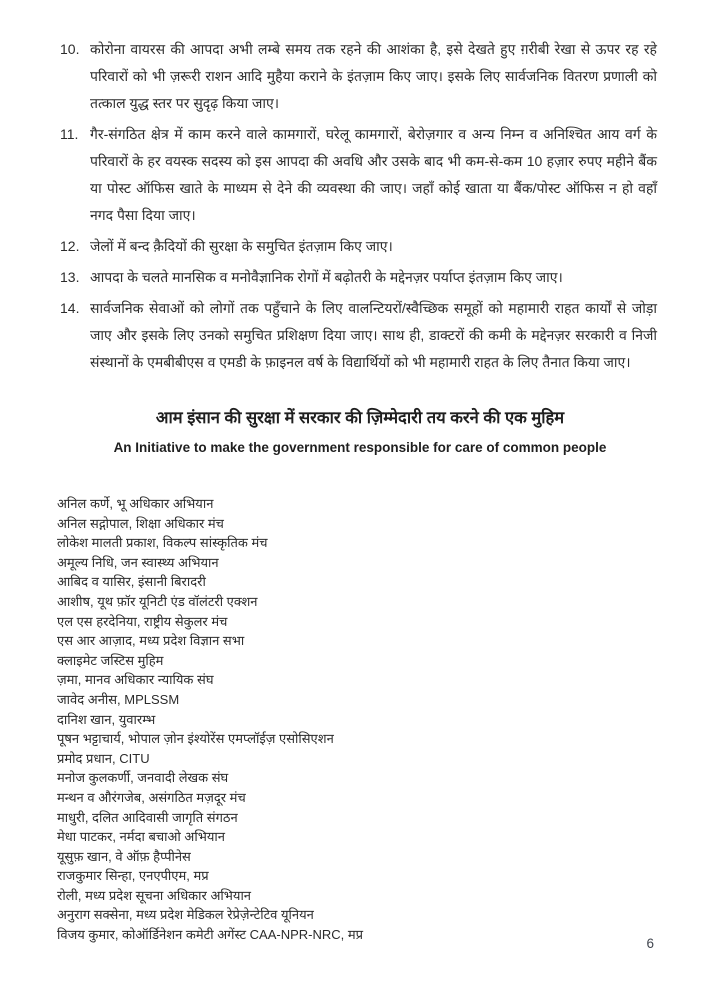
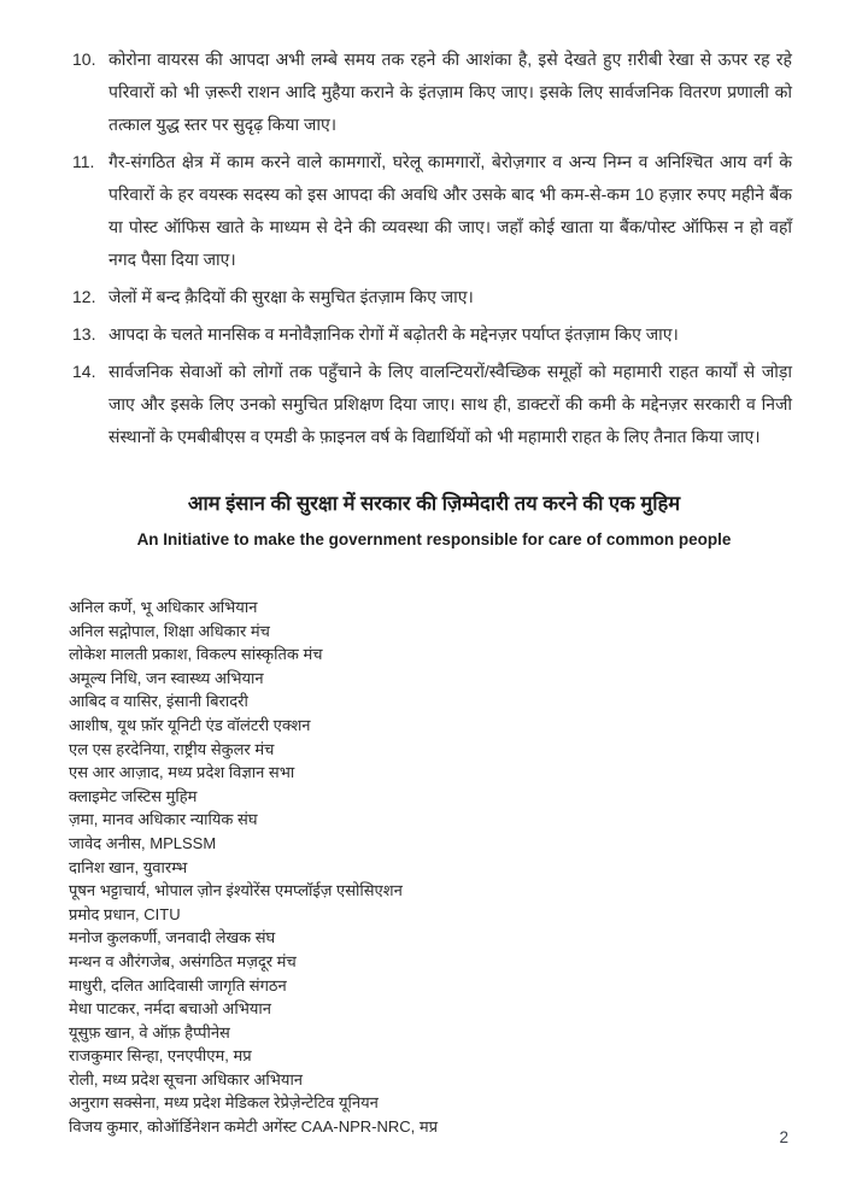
  10.
  कोरोना वायरस की आपदा अभी लम्बे समय तक रहने की आशंका है, इसे देखते हुए ग़रीबी रेखा से ऊपर रह रहे परिवारों को भी ज़रूरी राशन आदि मुहैया कराने के इंतज़ाम किए जाए। इसके लिए सार्वजनिक वितरण प्रणाली को तत्काल युद्ध स्तर पर सुदृढ़ किया जाए।
  11.
  गैर-संगठित क्षेत्र में काम करने वाले कामगारों, घरेलू कामगारों, बेरोज़गार व अन्य निम्न व अनिश्चित आय वर्ग के परिवारों के हर वयस्क सदस्य को इस आपदा की अवधि और उसके बाद भी कम-से-कम 10 हज़ार रुपए महीने बैंक या पोस्ट ऑफिस खाते के माध्यम से देने की व्यवस्था की जाए। जहाँ कोई खाता या बैंक/पोस्ट ऑफिस न हो वहाँ नगद पैसा दिया जाए।
  12.
  जेलों में बन्द क़ैदियों की सुरक्षा के समुचित इंतज़ाम किए जाए।
  13.
  आपदा के चलते मानसिक व मनोवैज्ञानिक रोगों में बढ़ोतरी के मद्देनज़र पर्याप्त इंतज़ाम किए जाए।
  14.
  सार्वजनिक सेवाओं को लोगों तक पहुँचाने के लिए वालन्टियरों/स्वैच्छिक समूहों को महामारी राहत कार्यों से जोड़ा जाए और इसके लिए उनको समुचित प्रशिक्षण दिया जाए। साथ ही, डाक्टरों की कमी के मद्देनज़र सरकारी व निजी संस्थानों के एमबीबीएस व एमडी के फ़ाइनल वर्ष के विद्यार्थियों को भी महामारी राहत के लिए तैनात किया जाए।
  आम इंसान की सुरक्षा में सरकार की ज़िम्मेदारी तय करने की एक मुहिम
  An Initiative to make the government responsible for care of common people
  अनिल कर्णे, भू अधिकार अभियान
  अनिल सद्गोपाल, शिक्षा अधिकार मंच
  लोकेश मालती प्रकाश, विकल्प सांस्कृतिक मंच
  अमूल्य निधि, जन स्वास्थ्य अभियान
  आबिद व यासिर, इंसानी बिरादरी
  आशीष, यूथ फ़ॉर यूनिटी एंड वॉलंटरी एक्शन
  एल एस हरदेनिया, राष्ट्रीय सेकुलर मंच
  एस आर आज़ाद, मध्य प्रदेश विज्ञान सभा
  क्लाइमेट जस्टिस मुहिम
  ज़मा, मानव अधिकार न्यायिक संघ
  जावेद अनीस, MPLSSM
  दानिश खान, युवारम्भ
  पूषन भट्टाचार्य, भोपाल ज़ोन इंश्योरेंस एमप्लॉईज़ एसोसिएशन
  प्रमोद प्रधान, CITU
  मनोज कुलकर्णी, जनवादी लेखक संघ
  मन्थन व औरंगजेब, असंगठित मज़दूर मंच
  माधुरी, दलित आदिवासी जागृति संगठन
  मेधा पाटकर, नर्मदा बचाओ अभियान
  यूसुफ़ खान, वे ऑफ़ हैप्पीनेस
  राजकुमार सिन्हा, एनएपीएम, मप्र
  रोली, मध्य प्रदेश सूचना अधिकार अभियान
  अनुराग सक्सेना, मध्य प्रदेश मेडिकल रेप्रेज़ेन्टेटिव यूनियन
  विजय कुमार, कोऑर्डिनेशन कमेटी अगेंस्ट CAA-NPR-NRC, मप्र
- 6
+ 2
